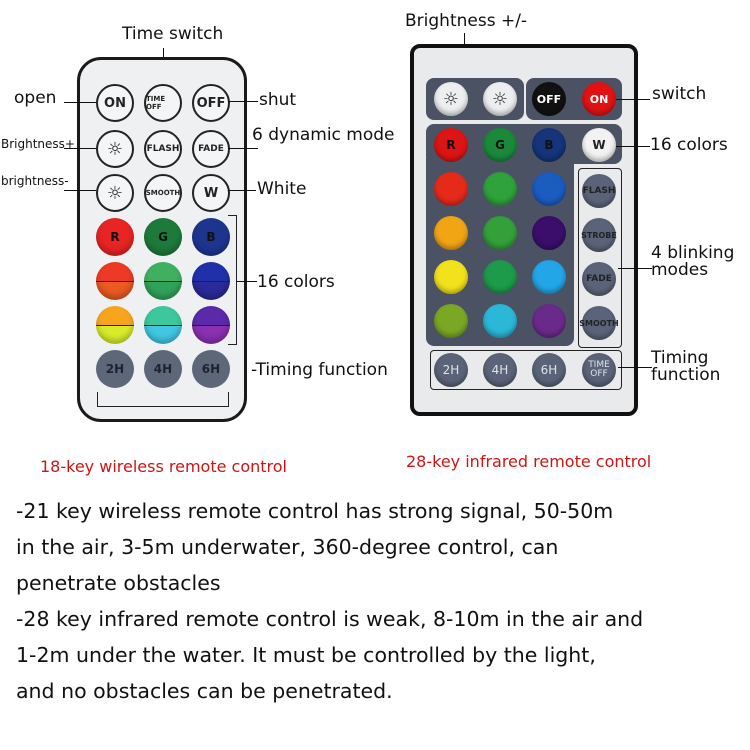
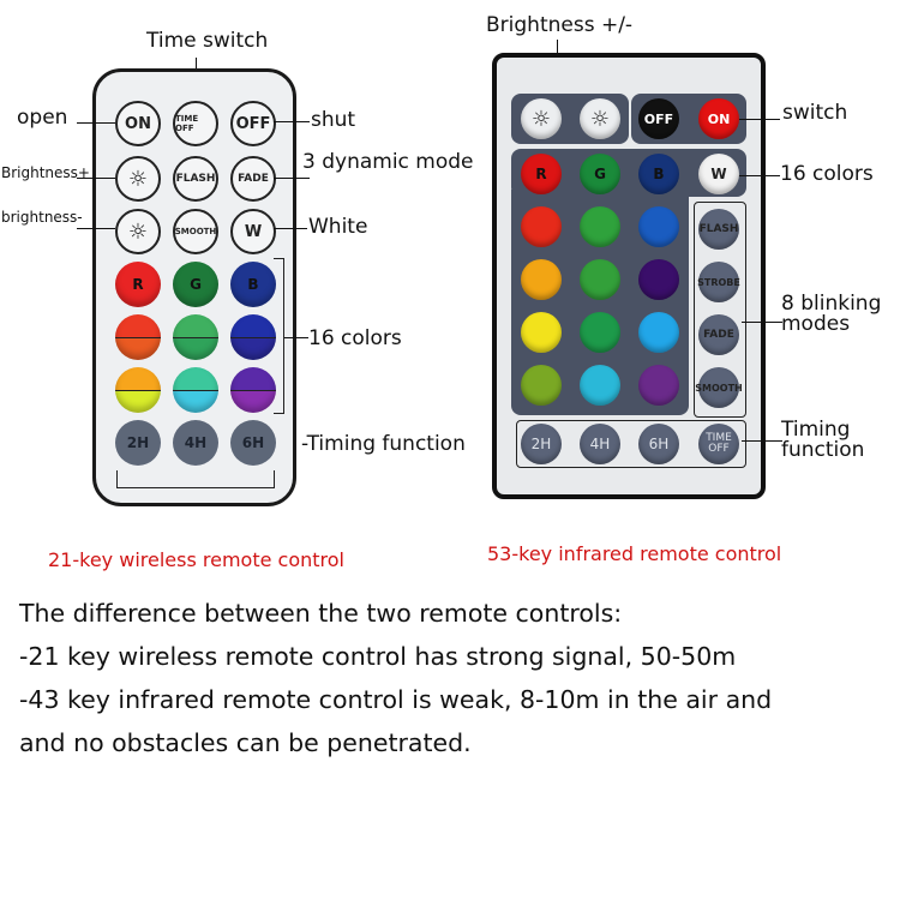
  Time switch
  ON
  TIME OFF
  OFF
  ☼
  FLASH
  FADE
  ☼
  SMOOTH
  W
  R
  G
  B
  2H
  4H
  6H
  open
  Brightness+
  brightness-
  shut
- 6 dynamic mode
+ 3 dynamic mode
  White
  16 colors
  -Timing function
- 18-key wireless remote control
+ 21-key wireless remote control
  Brightness +/-
  ☼
  ☼
  OFF
  ON
  R
  G
  B
  W
  FLASH
  STROBE
  FADE
  SMOOTH
  2H
  4H
  6H
  TIME
  OFF
  switch
  16 colors
- 4 blinking
+ 8 blinking
  modes
  Timing
  function
- 28-key infrared remote control
+ 53-key infrared remote control
+ The difference between the two remote controls:
  -21 key wireless remote control has strong signal, 50-50m
- in the air, 3-5m underwater, 360-degree control, can
- penetrate obstacles
- -28 key infrared remote control is weak, 8-10m in the air and
+ -43 key infrared remote control is weak, 8-10m in the air and
- 1-2m under the water. It must be controlled by the light,
  and no obstacles can be penetrated.
